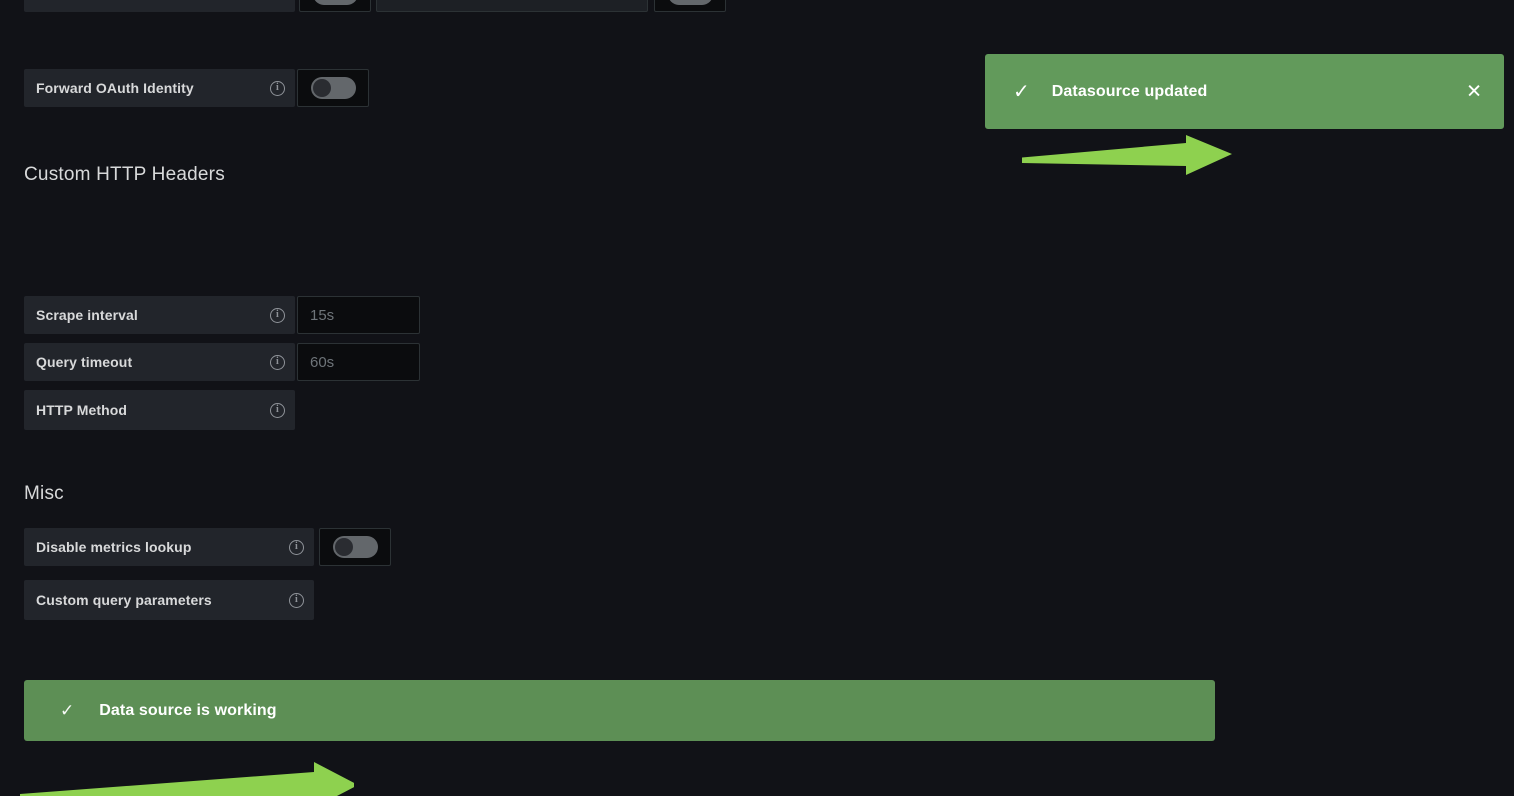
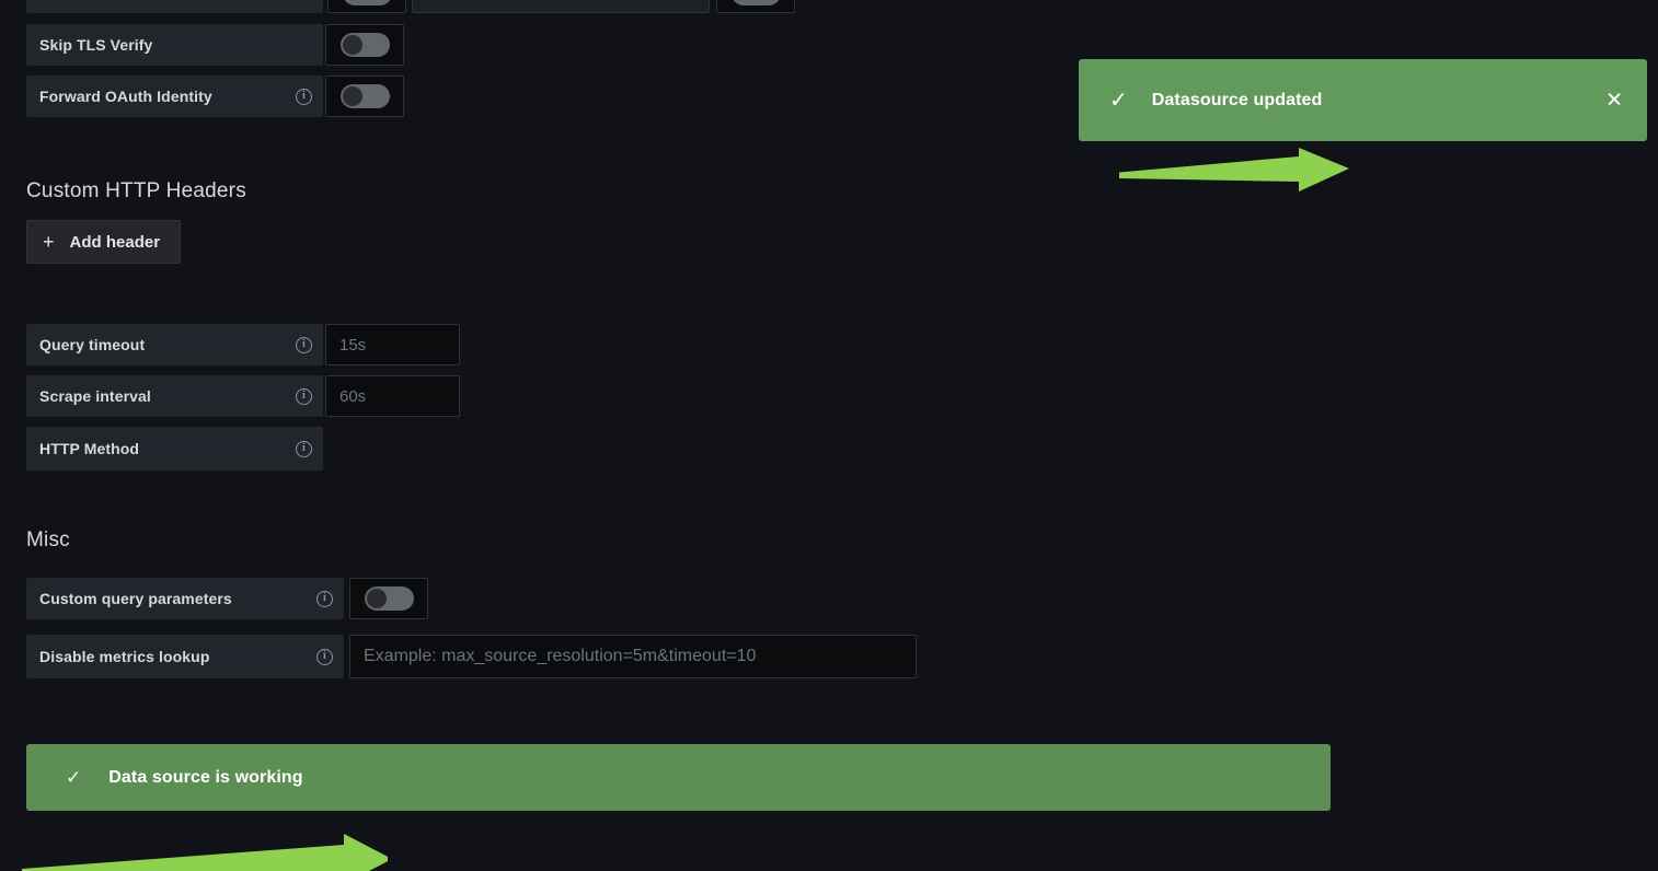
+ Skip TLS Verify
  Forward OAuth Identity
  i
  Custom HTTP Headers
+ +
+ Add header
- Scrape interval
+ Query timeout
  i
  15s
- Query timeout
+ Scrape interval
  i
  60s
  HTTP Method
  i
  Misc
- Disable metrics lookup
+ Custom query parameters
  i
- Custom query parameters
+ Disable metrics lookup
  i
+ Example: max_source_resolution=5m&timeout=10
  ✓
  Data source is working
  ✓
  Datasource updated
  ✕
